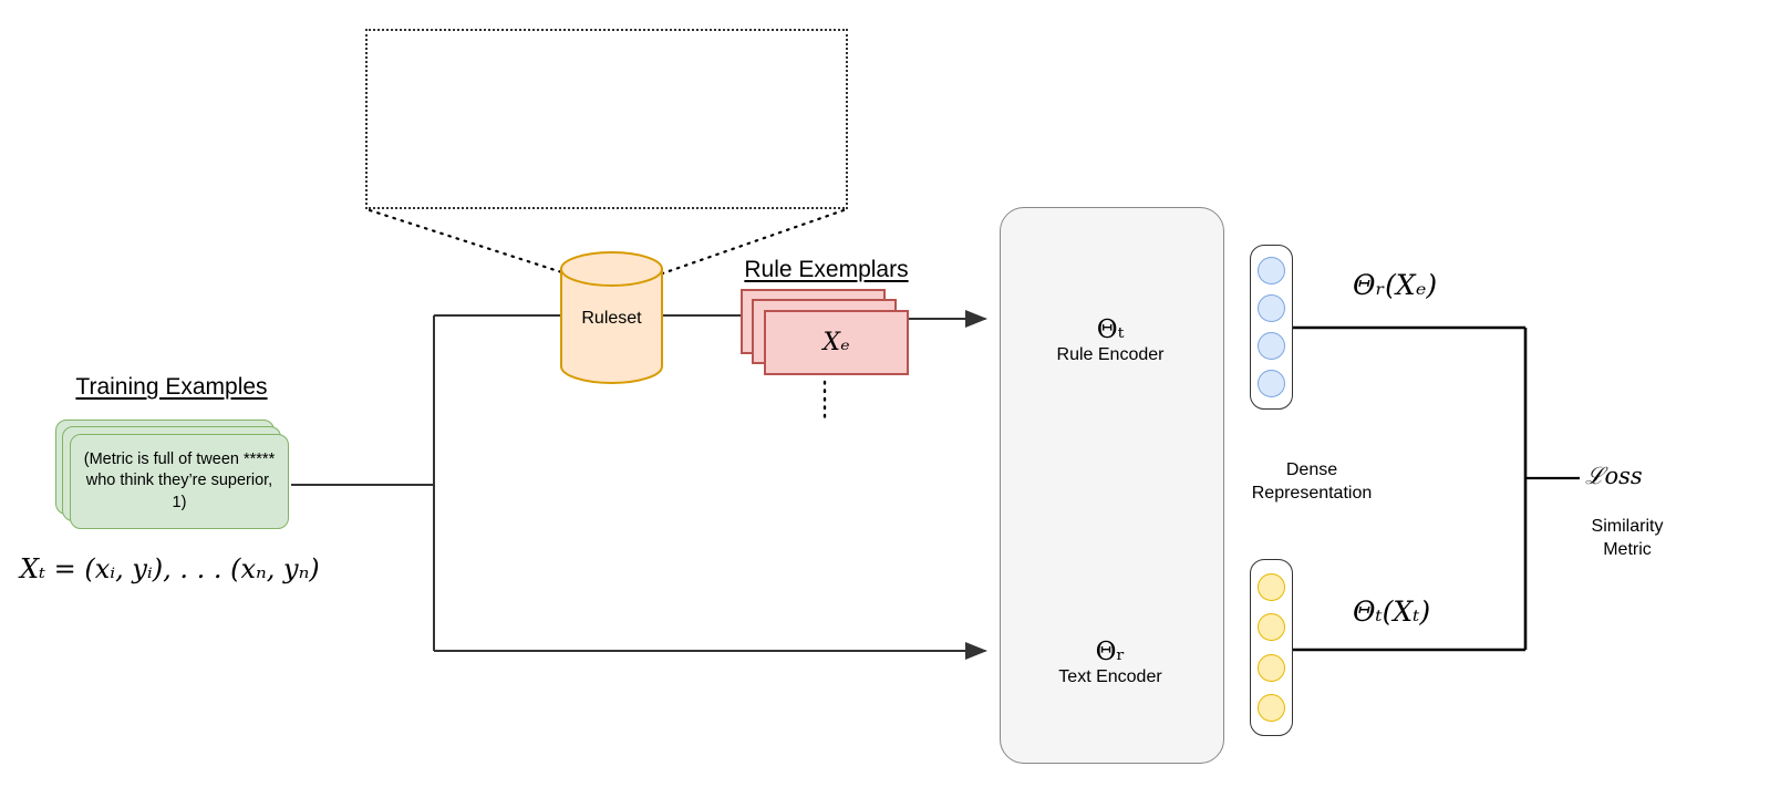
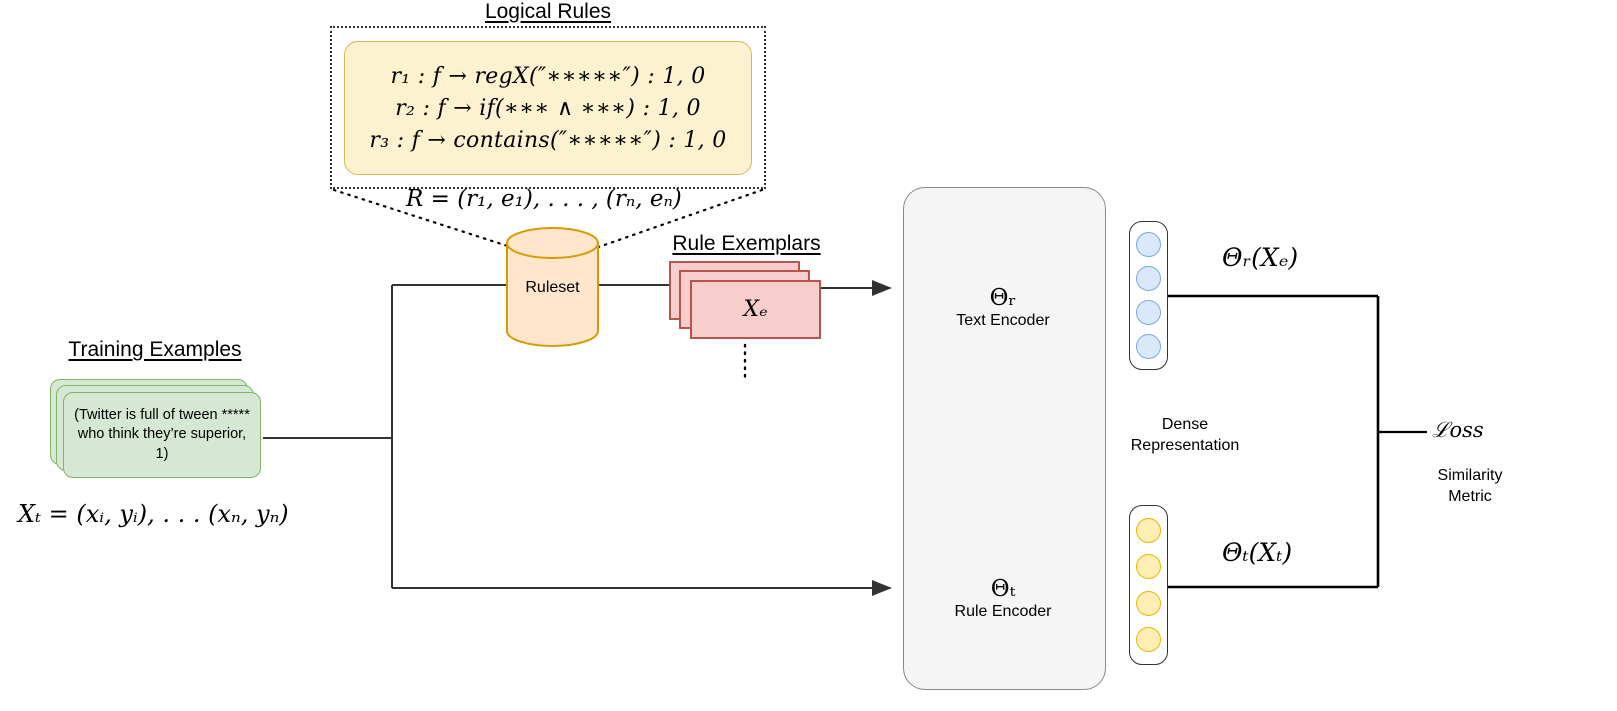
+ Logical Rules
+ r₁ : f → regX(″∗∗∗∗∗″) : 1, 0
+ r₂ : f → if(∗∗∗ ∧ ∗∗∗) : 1, 0
+ r₃ : f → contains(″∗∗∗∗∗″) : 1, 0
+ R = (r₁, e₁), . . . , (rₙ, eₙ)
  Ruleset
  Rule Exemplars
  Xₑ
  Training Examples
- (Metric is full of tween ***** who think they’re superior, 1)
+ (Twitter is full of tween ***** who think they’re superior, 1)
  Xₜ = (xᵢ, yᵢ), . . . (xₙ, yₙ)
- Θₜ
+ Θᵣ
- Rule Encoder
+ Text Encoder
- Θᵣ
+ Θₜ
- Text Encoder
+ Rule Encoder
  Dense
  Representation
  Θᵣ(Xₑ)
  Θₜ(Xₜ)
  ℒoss
  Similarity
  Metric
